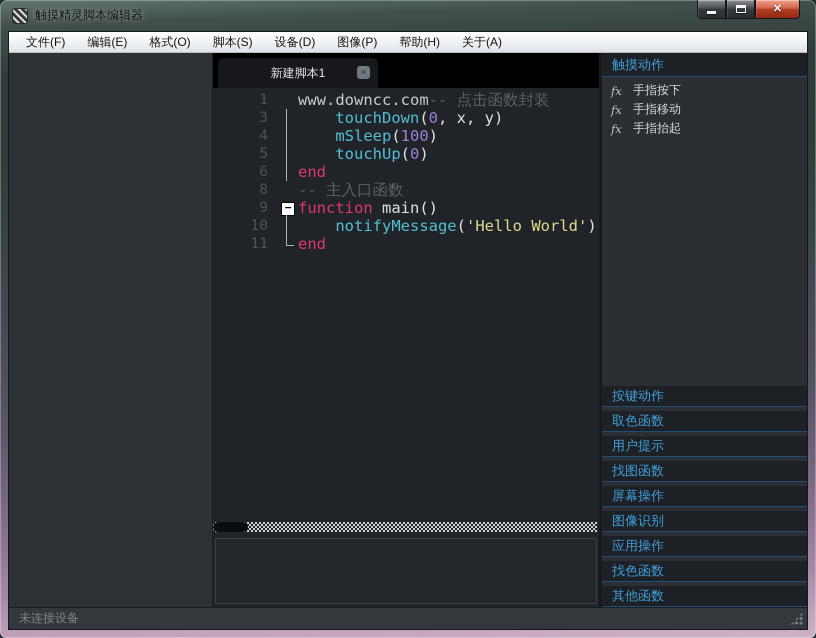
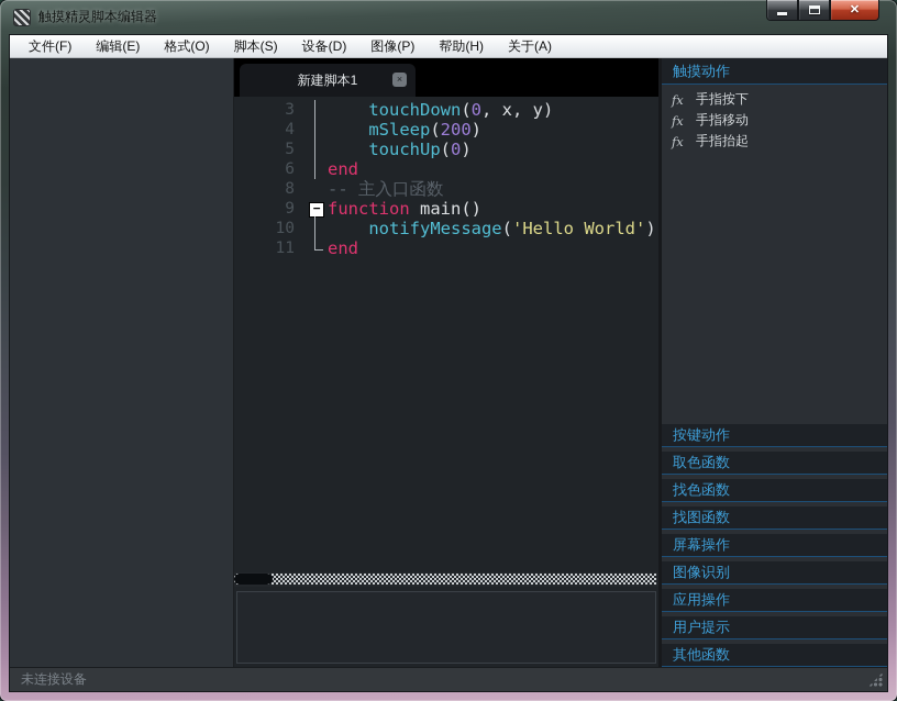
  触摸精灵脚本编辑器
  ✕
  文件(F)
  编辑(E)
  格式(O)
  脚本(S)
  设备(D)
  图像(P)
  帮助(H)
  关于(A)
  新建脚本1
  ×
- 1
- www.downcc.com-- 点击函数封装
  3
  touchDown(0, x, y)
  4
- mSleep(100)
+ mSleep(200)
  5
  touchUp(0)
  6
  end
  8
  -- 主入口函数
  9
  function main()
  10
  notifyMessage('Hello World')
  11
  end
  触摸动作
  fx
  手指按下
  fx
  手指移动
  fx
  手指抬起
  按键动作
  取色函数
- 用户提示
+ 找色函数
  找图函数
  屏幕操作
  图像识别
  应用操作
- 找色函数
+ 用户提示
  其他函数
  未连接设备
